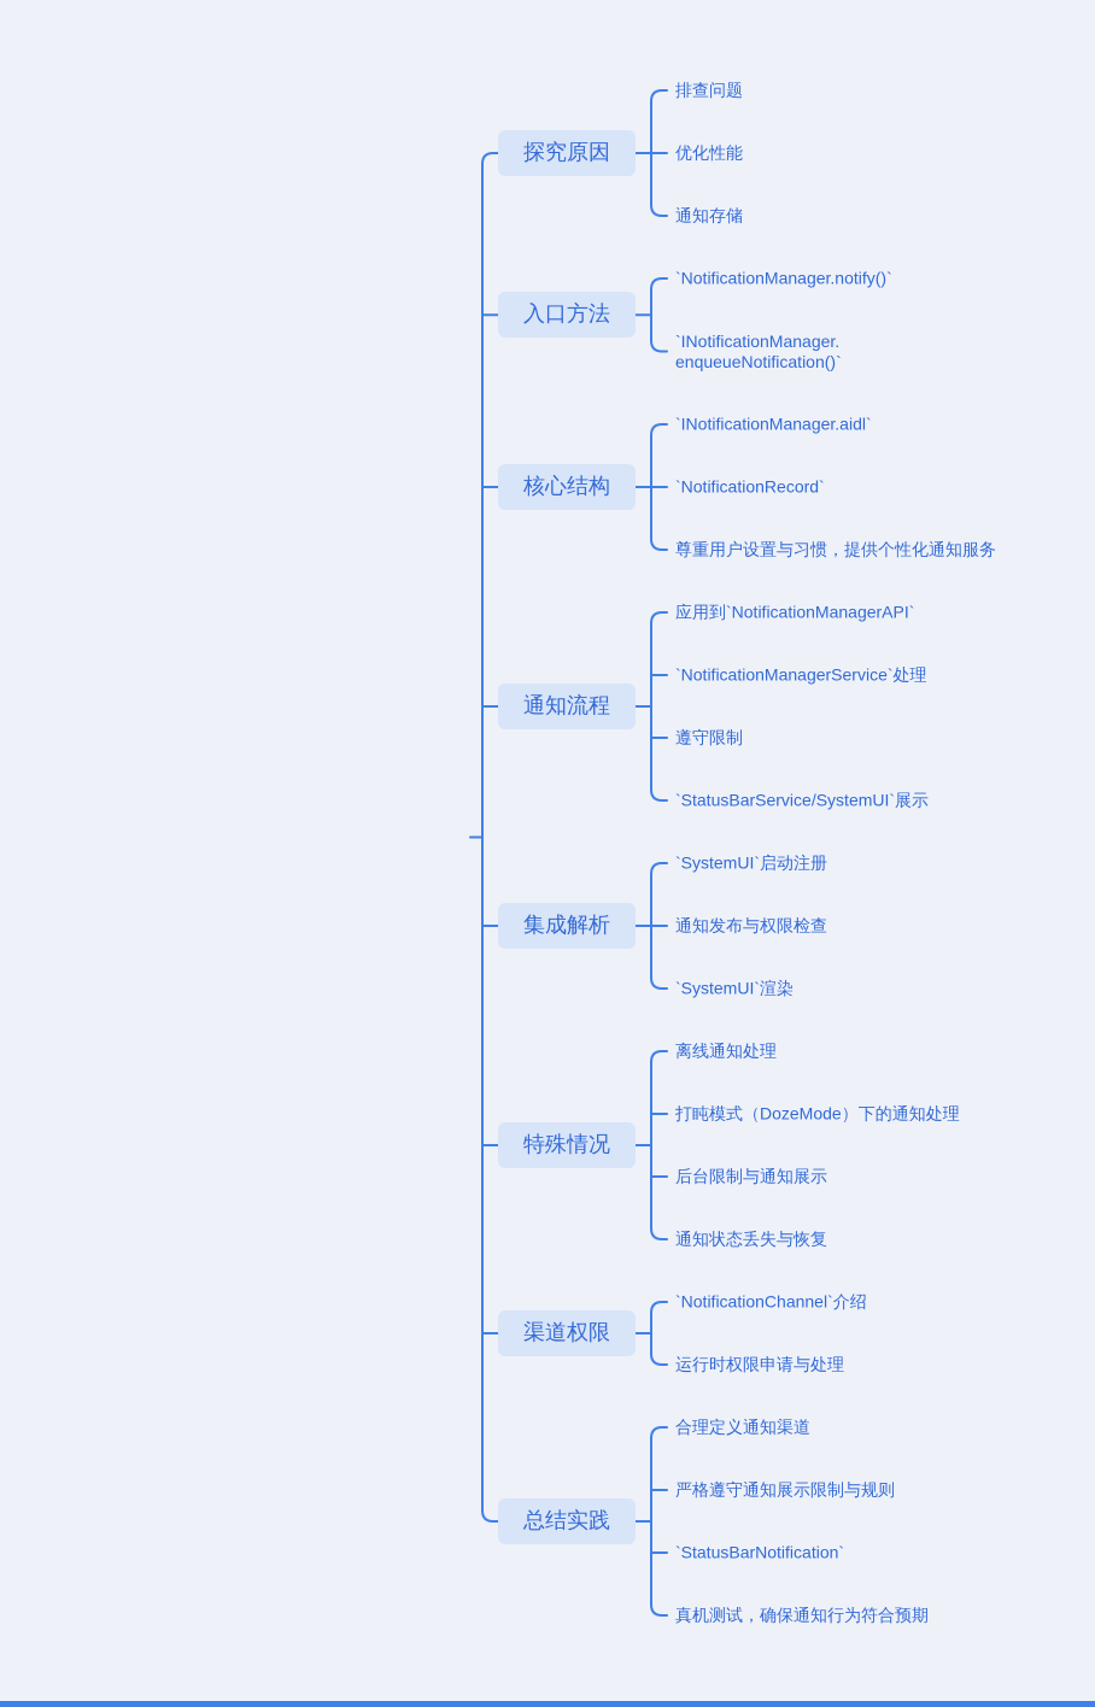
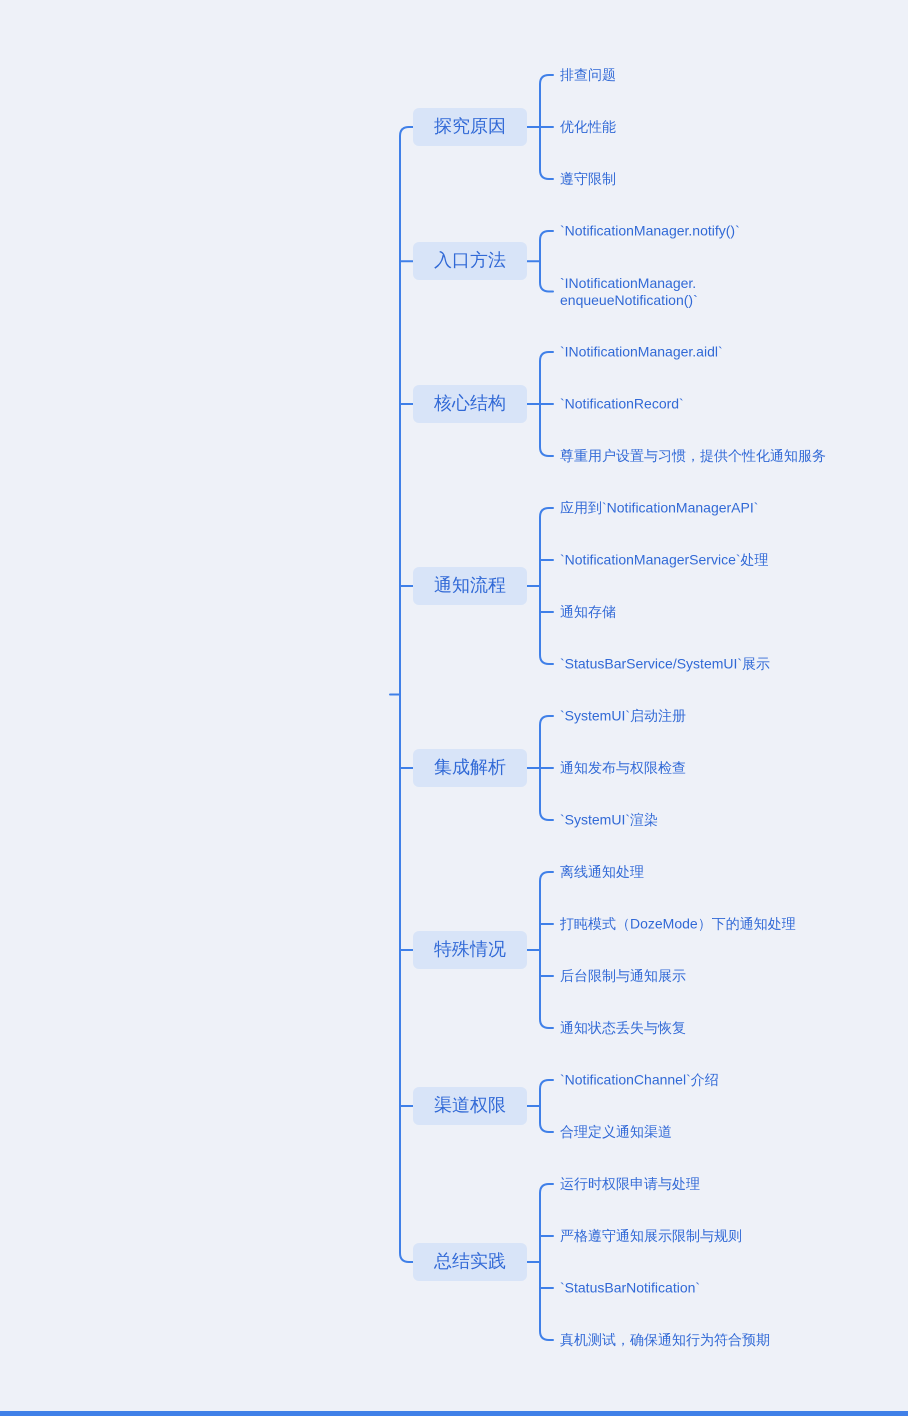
  排查问题
  优化性能
- 通知存储
+ 遵守限制
  探究原因
  `NotificationManager.notify()`
  `INotificationManager.
  enqueueNotification()`
  入口方法
  `INotificationManager.aidl`
  `NotificationRecord`
  尊重用户设置与习惯，提供个性化通知服务
  核心结构
  应用到`NotificationManagerAPI`
  `NotificationManagerService`处理
- 遵守限制
+ 通知存储
  `StatusBarService/SystemUI`展示
  通知流程
  `SystemUI`启动注册
  通知发布与权限检查
  `SystemUI`渲染
  集成解析
  离线通知处理
  打盹模式（DozeMode）下的通知处理
  后台限制与通知展示
  通知状态丢失与恢复
  特殊情况
  `NotificationChannel`介绍
- 运行时权限申请与处理
+ 合理定义通知渠道
  渠道权限
- 合理定义通知渠道
+ 运行时权限申请与处理
  严格遵守通知展示限制与规则
  `StatusBarNotification`
  真机测试，确保通知行为符合预期
  总结实践
